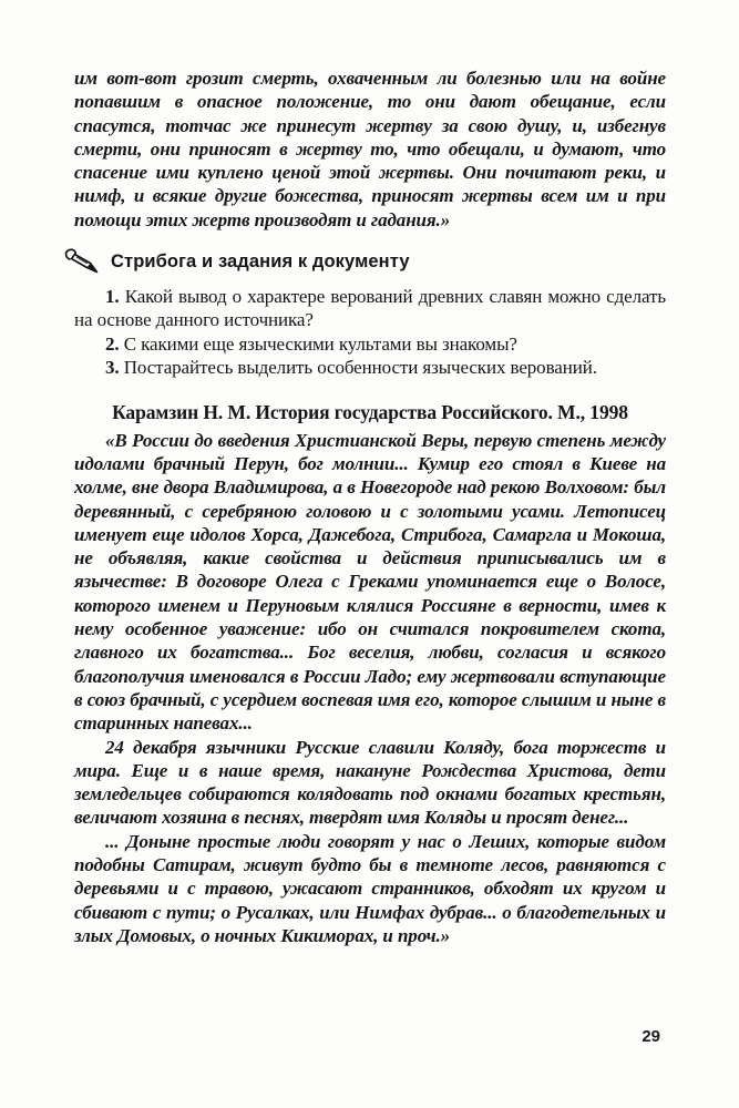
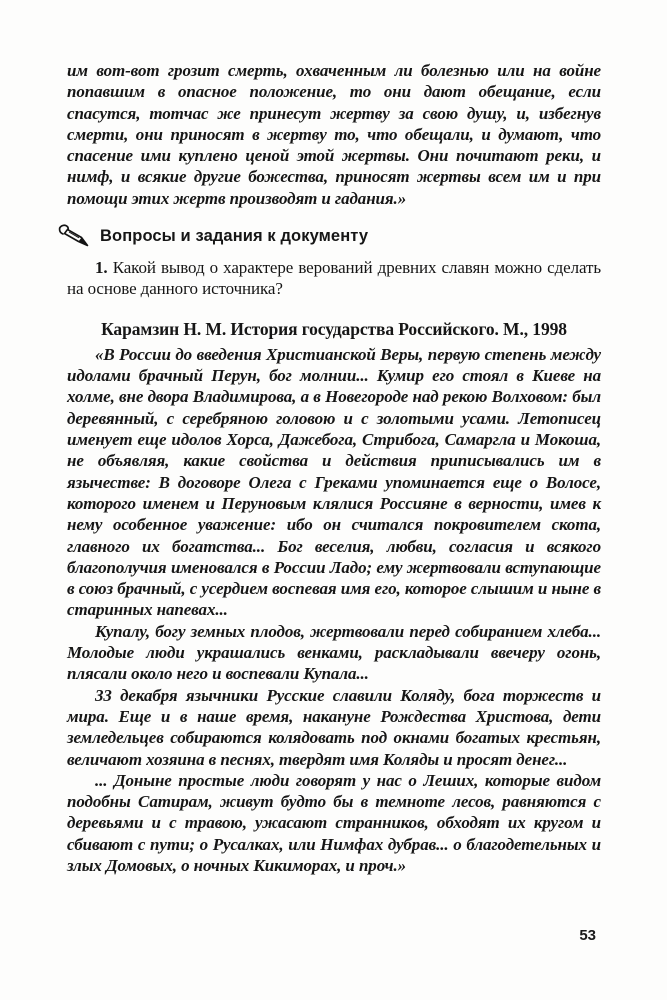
  им вот-вот грозит смерть, охваченным ли болезнью или на войне попавшим в опасное положение, то они дают обещание, если спасутся, тотчас же принесут жертву за свою душу, и, избегнув смерти, они приносят в жертву то, что обещали, и думают, что спасение ими куплено ценой этой жертвы. Они почитают реки, и нимф, и всякие другие божества, приносят жертвы всем им и при помощи этих жертв производят и гадания.»
- Стрибога и задания к документу
+ Вопросы и задания к документу
  1. Какой вывод о характере верований древних славян можно сделать на основе данного источника?
- 2. С какими еще языческими культами вы знакомы?
- 3. Постарайтесь выделить особенности языческих верований.
  Карамзин Н. М. История государства Российского. М., 1998
  «В России до введения Христианской Веры, первую степень между идолами брачный Перун, бог молнии... Кумир его стоял в Киеве на холме, вне двора Владимирова, а в Новегороде над рекою Волховом: был деревянный, с серебряною головою и с золотыми усами. Летописец именует еще идолов Хорса, Дажебога, Стрибога, Самаргла и Мокоша, не объявляя, какие свойства и действия приписывались им в язычестве: В договоре Олега с Греками упоминается еще о Волосе, которого именем и Перуновым клялися Россияне в верности, имев к нему особенное уважение: ибо он считался покровителем скота, главного их богатства... Бог веселия, любви, согласия и всякого благополучия именовался в России Ладо; ему жертвовали вступающие в союз брачный, с усердием воспевая имя его, которое слышим и ныне в старинных напевах...
+ Купалу, богу земных плодов, жертвовали перед собиранием хлеба... Молодые люди украшались венками, раскладывали ввечеру огонь, плясали около него и воспевали Купала...
- 24 декабря язычники Русские славили Коляду, бога торжеств и мира. Еще и в наше время, накануне Рождества Христова, дети земледельцев собираются колядовать под окнами богатых крестьян, величают хозяина в песнях, твердят имя Коляды и просят денег...
+ 33 декабря язычники Русские славили Коляду, бога торжеств и мира. Еще и в наше время, накануне Рождества Христова, дети земледельцев собираются колядовать под окнами богатых крестьян, величают хозяина в песнях, твердят имя Коляды и просят денег...
  ... Доныне простые люди говорят у нас о Леших, которые видом подобны Сатирам, живут будто бы в темноте лесов, равняются с деревьями и с травою, ужасают странников, обходят их кругом и сбивают с пути; о Русалках, или Нимфах дубрав... о благодетельных и злых Домовых, о ночных Кикиморах, и проч.»
- 29
+ 53
